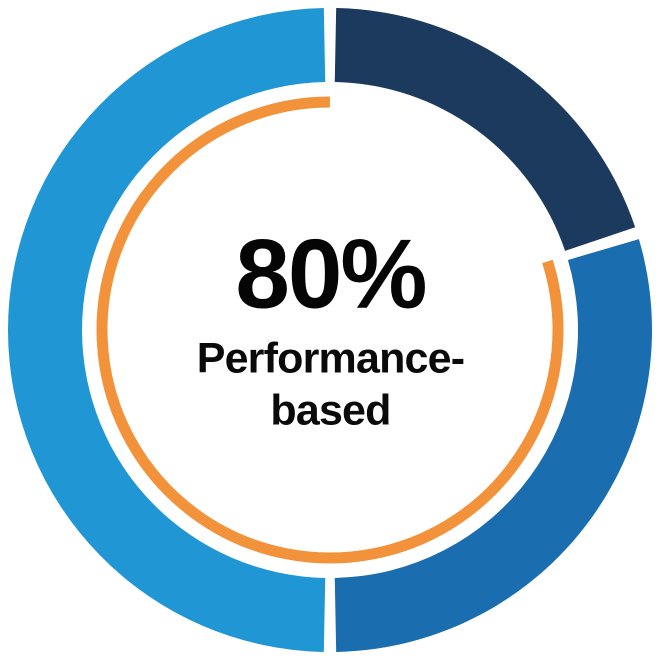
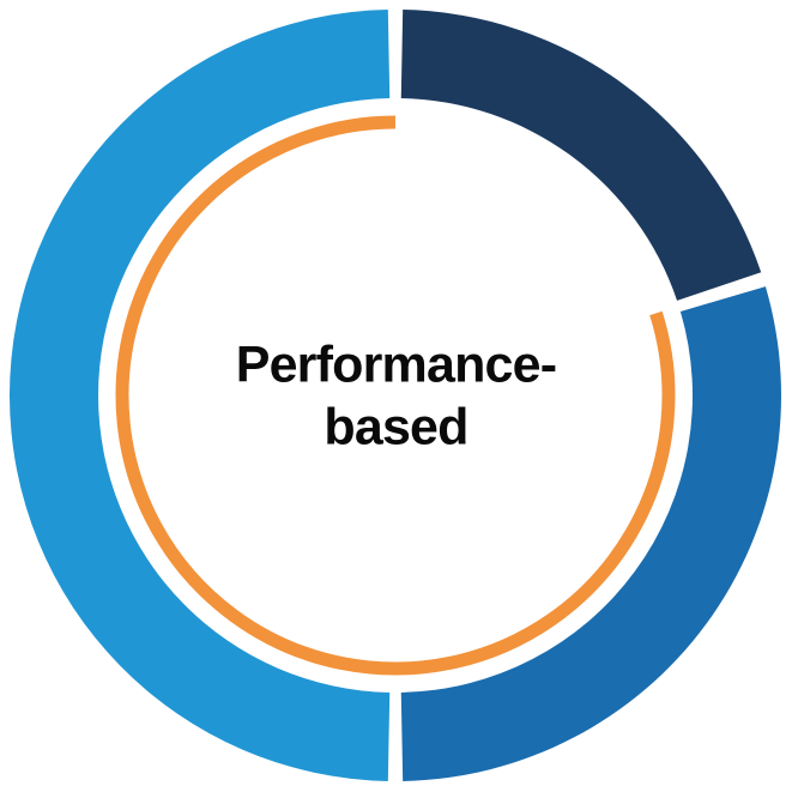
- 80%
  Performance-
  based
